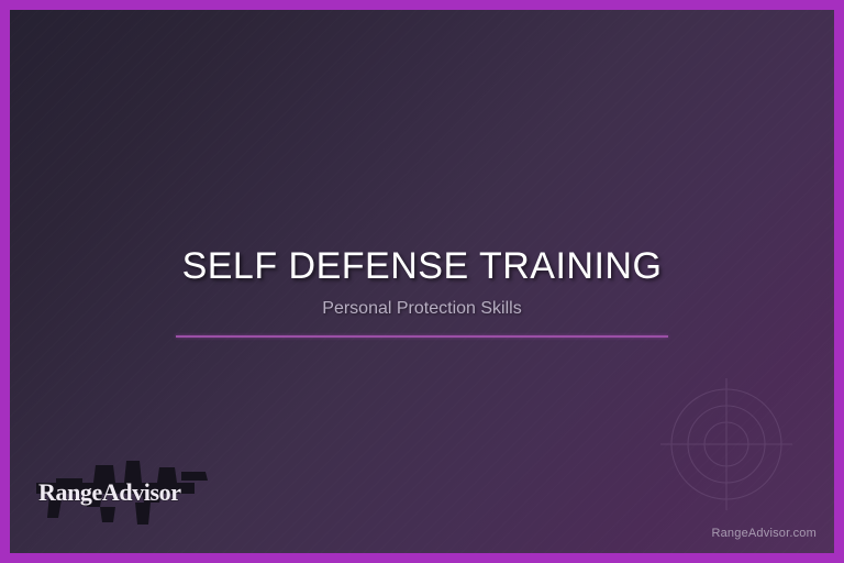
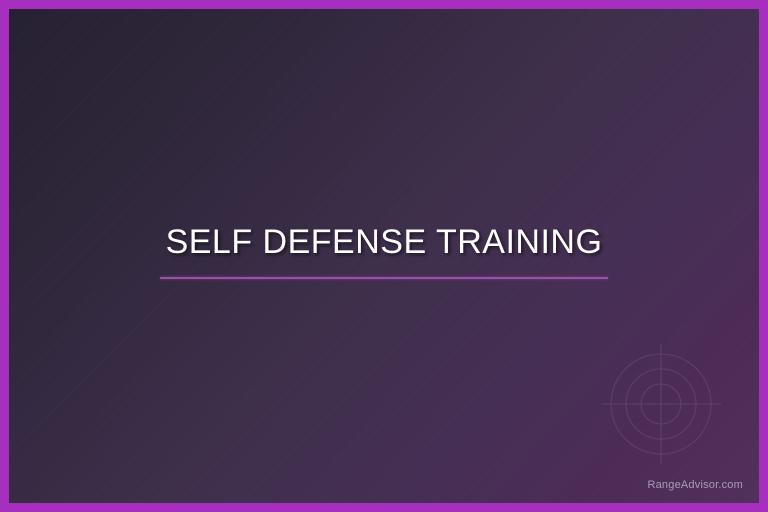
  SELF DEFENSE TRAINING
- Personal Protection Skills
- RangeAdvisor
  RangeAdvisor.com
